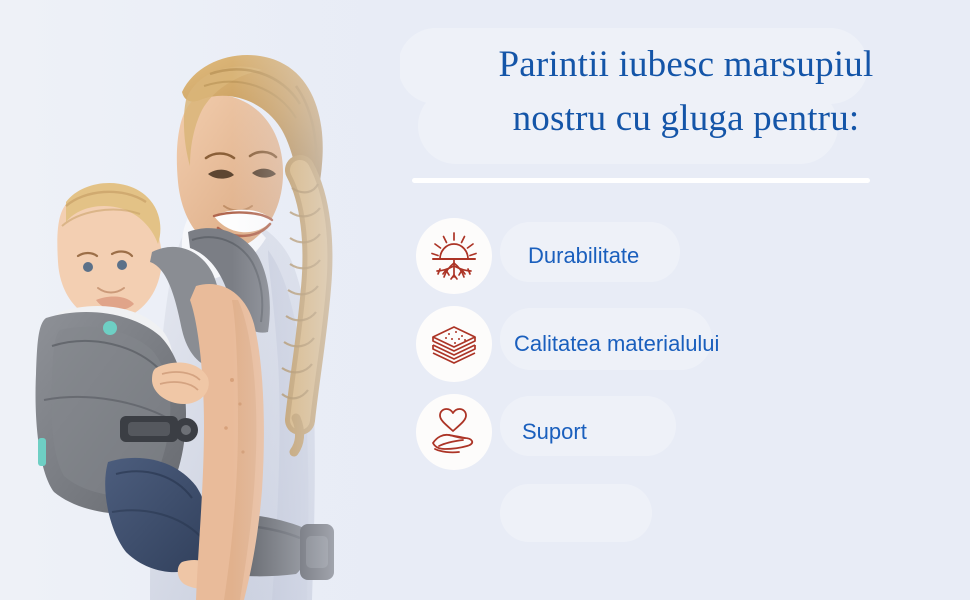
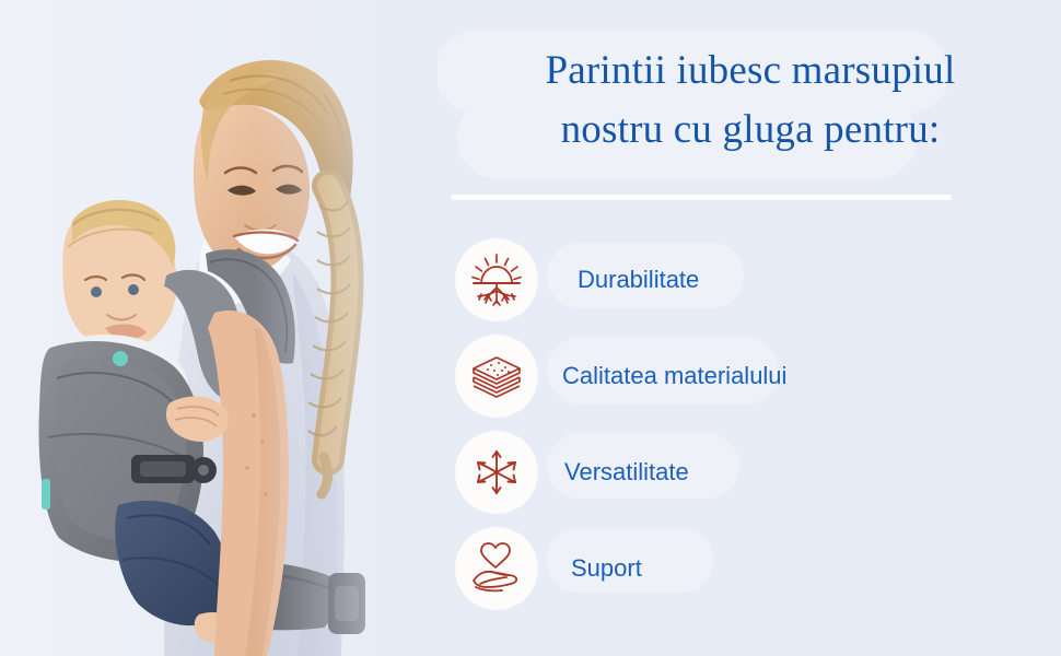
  Parintii iubesc marsupiul
  nostru cu gluga pentru:
  Durabilitate
  Calitatea materialului
+ Versatilitate
  Suport
